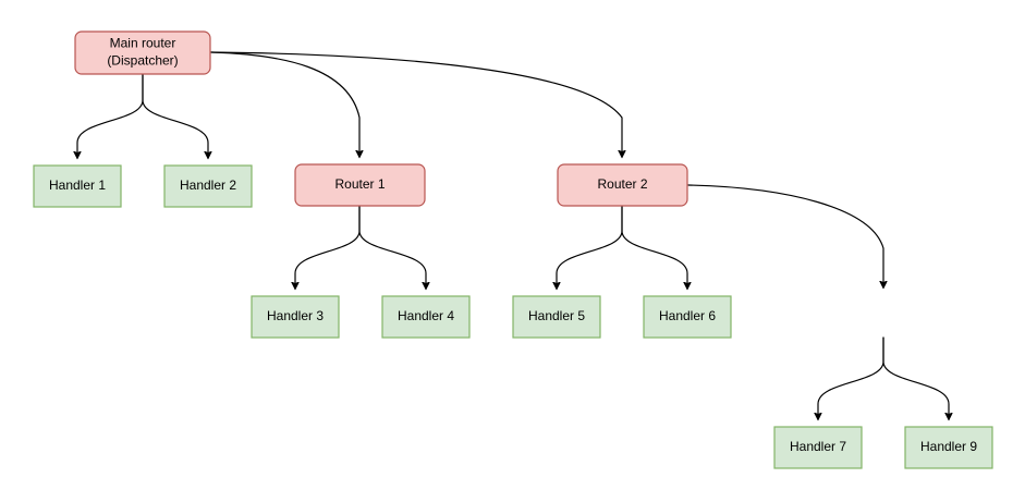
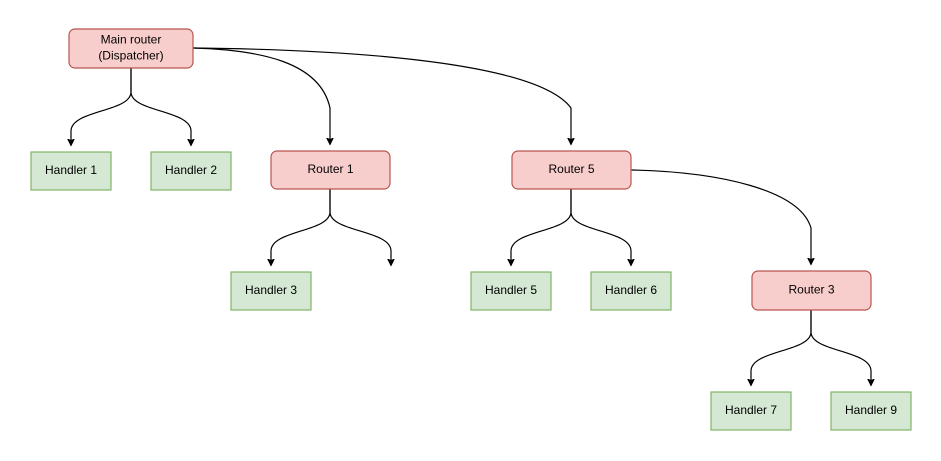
  Main router
  (Dispatcher)
  Handler 1
  Handler 2
  Router 1
- Router 2
+ Router 5
  Handler 3
- Handler 4
  Handler 5
  Handler 6
+ Router 3
  Handler 7
  Handler 9
